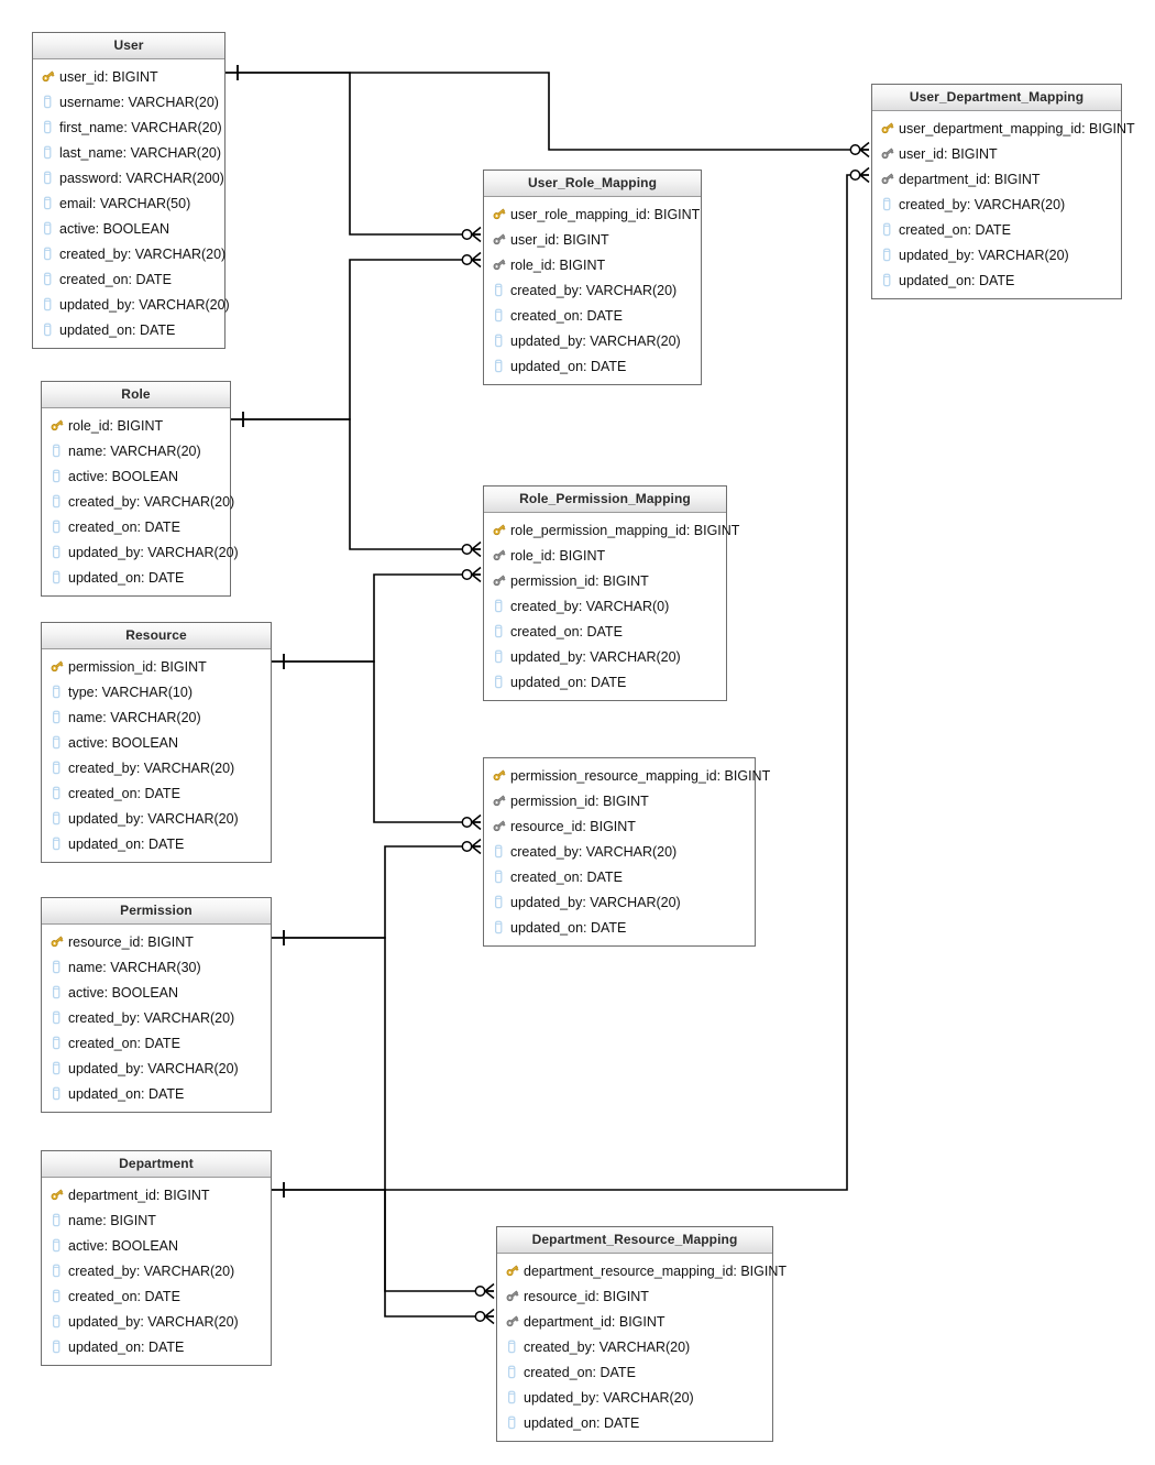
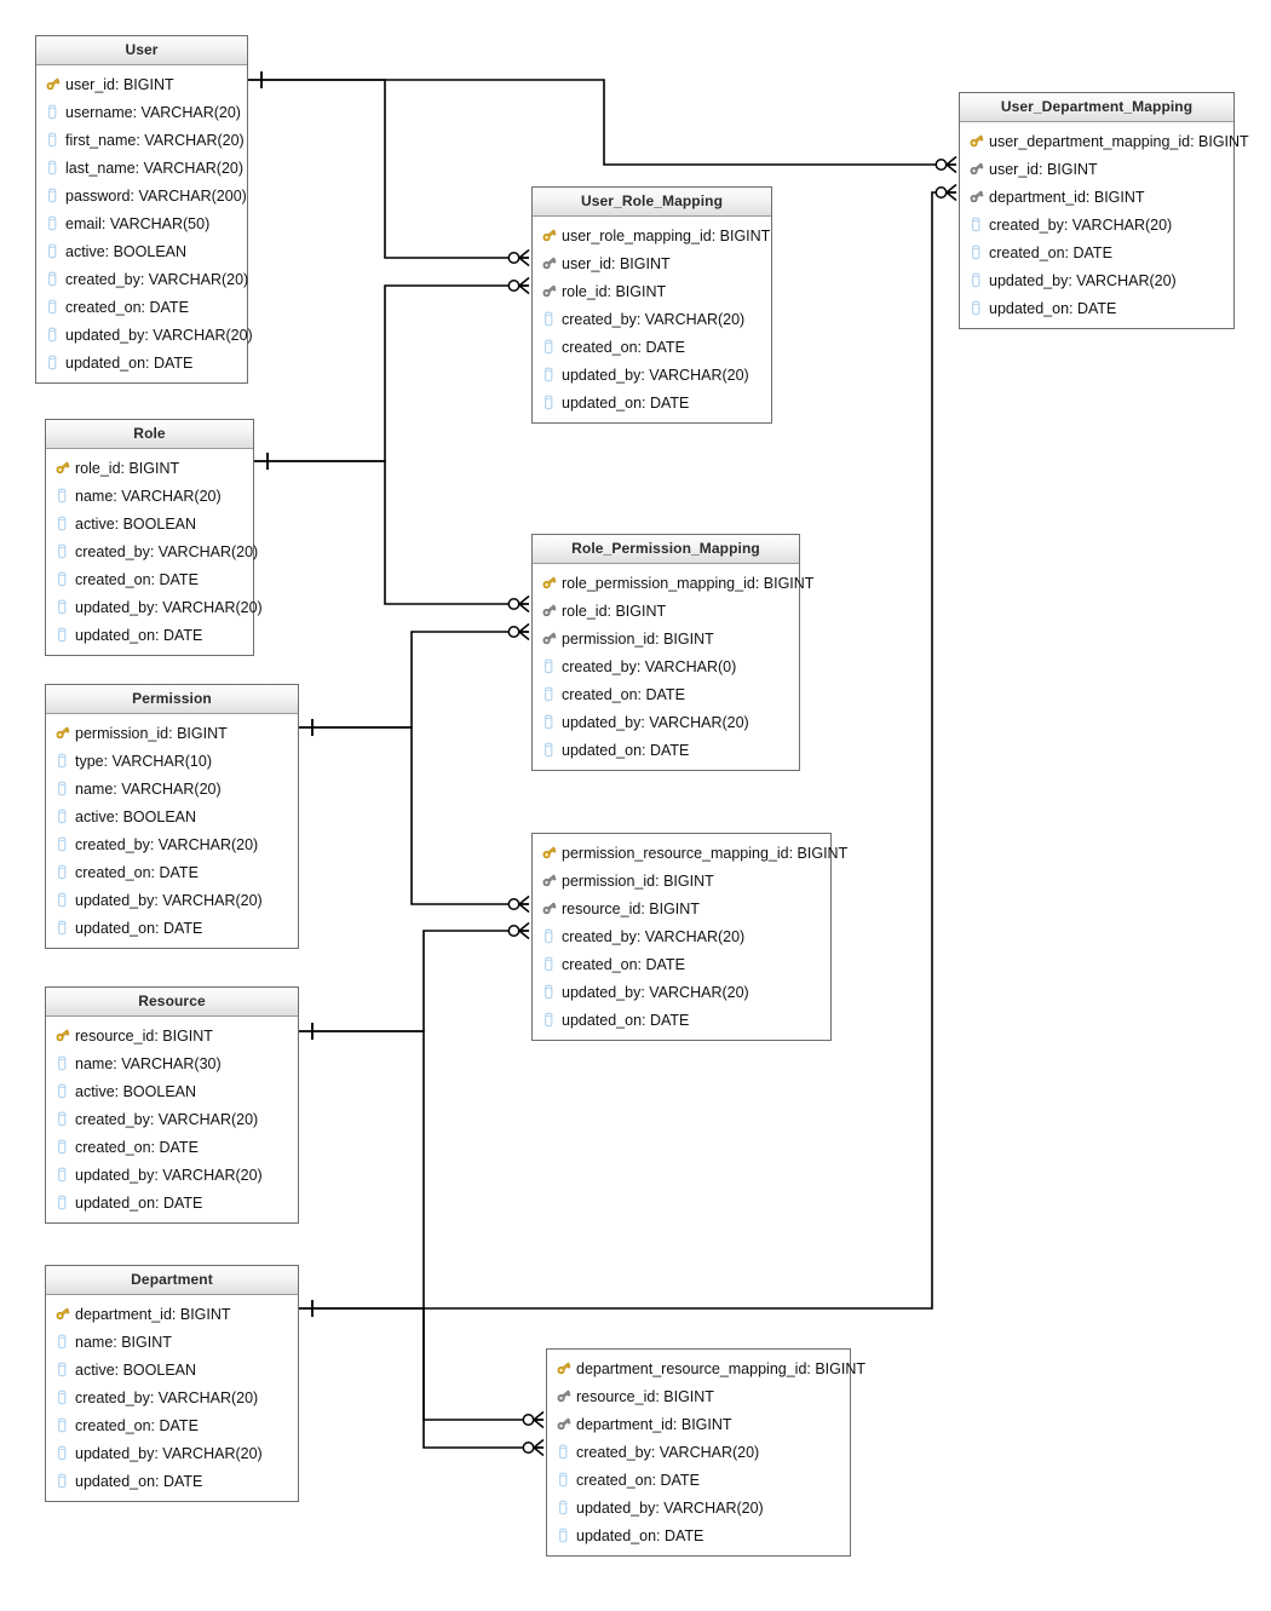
  User
  user_id: BIGINT
  username: VARCHAR(20)
  first_name: VARCHAR(20)
  last_name: VARCHAR(20)
  password: VARCHAR(200)
  email: VARCHAR(50)
  active: BOOLEAN
  created_by: VARCHAR(20)
  created_on: DATE
  updated_by: VARCHAR(20)
  updated_on: DATE
  Role
  role_id: BIGINT
  name: VARCHAR(20)
  active: BOOLEAN
  created_by: VARCHAR(20)
  created_on: DATE
  updated_by: VARCHAR(20)
  updated_on: DATE
- Resource
+ Permission
  permission_id: BIGINT
  type: VARCHAR(10)
  name: VARCHAR(20)
  active: BOOLEAN
  created_by: VARCHAR(20)
  created_on: DATE
  updated_by: VARCHAR(20)
  updated_on: DATE
- Permission
+ Resource
  resource_id: BIGINT
  name: VARCHAR(30)
  active: BOOLEAN
  created_by: VARCHAR(20)
  created_on: DATE
  updated_by: VARCHAR(20)
  updated_on: DATE
  Department
  department_id: BIGINT
  name: BIGINT
  active: BOOLEAN
  created_by: VARCHAR(20)
  created_on: DATE
  updated_by: VARCHAR(20)
  updated_on: DATE
  User_Role_Mapping
  user_role_mapping_id: BIGINT
  user_id: BIGINT
  role_id: BIGINT
  created_by: VARCHAR(20)
  created_on: DATE
  updated_by: VARCHAR(20)
  updated_on: DATE
  Role_Permission_Mapping
  role_permission_mapping_id: BIGINT
  role_id: BIGINT
  permission_id: BIGINT
  created_by: VARCHAR(0)
  created_on: DATE
  updated_by: VARCHAR(20)
  updated_on: DATE
  permission_resource_mapping_id: BIGINT
  permission_id: BIGINT
  resource_id: BIGINT
  created_by: VARCHAR(20)
  created_on: DATE
  updated_by: VARCHAR(20)
  updated_on: DATE
- Department_Resource_Mapping
  department_resource_mapping_id: BIGINT
  resource_id: BIGINT
  department_id: BIGINT
  created_by: VARCHAR(20)
  created_on: DATE
  updated_by: VARCHAR(20)
  updated_on: DATE
  User_Department_Mapping
  user_department_mapping_id: BIGINT
  user_id: BIGINT
  department_id: BIGINT
  created_by: VARCHAR(20)
  created_on: DATE
  updated_by: VARCHAR(20)
  updated_on: DATE
